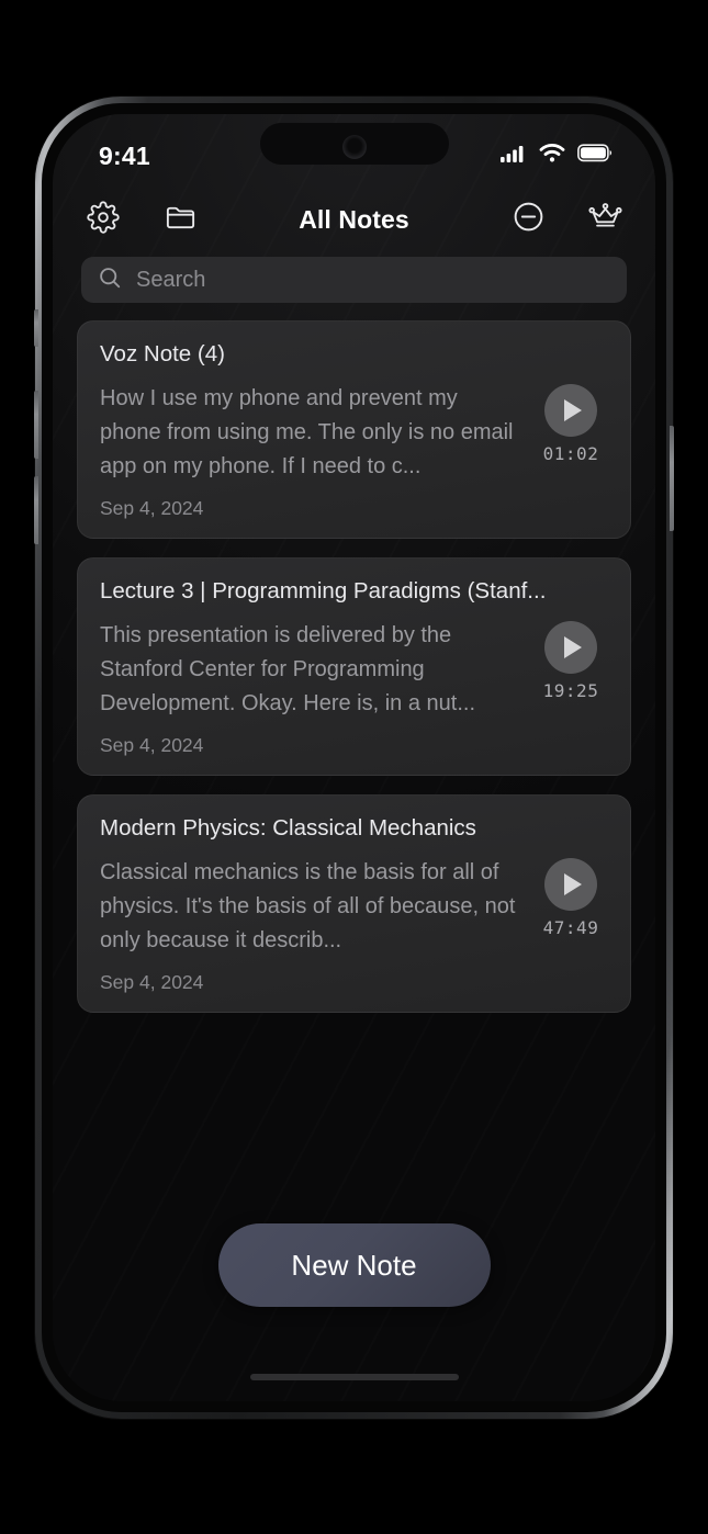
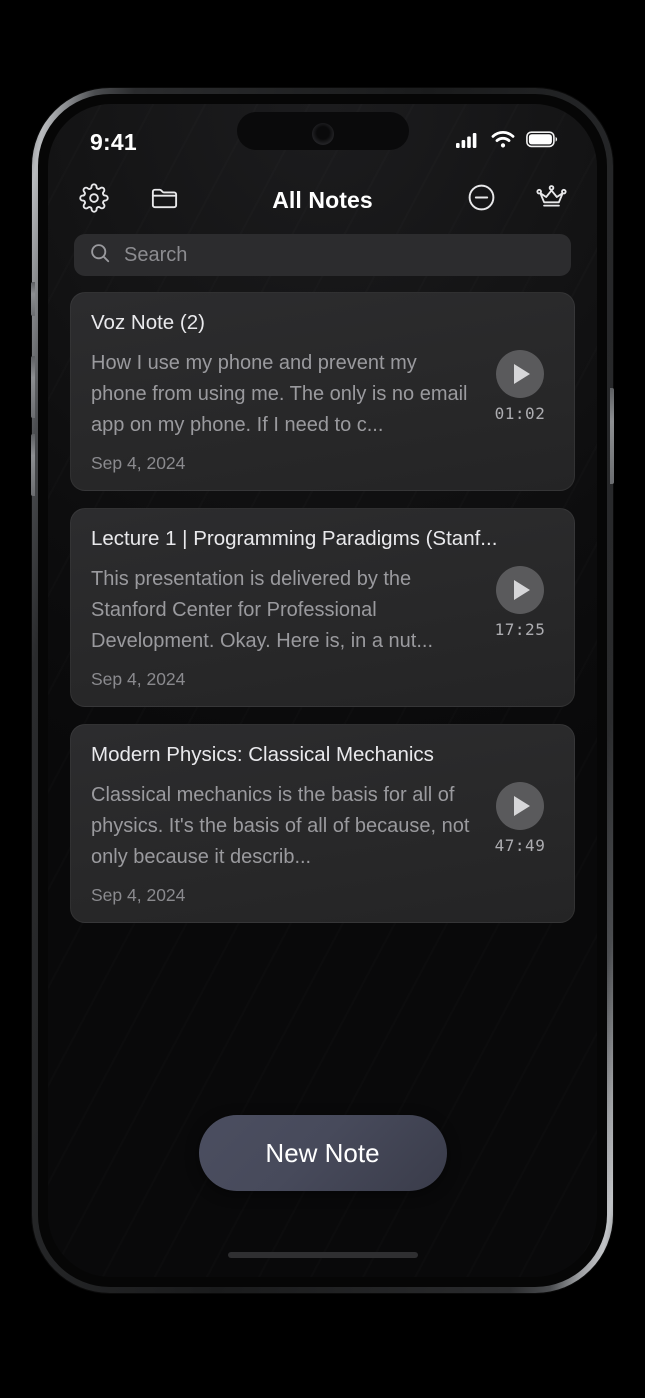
  9:41
  All Notes
  Search
- Voz Note (4)
+ Voz Note (2)
  How I use my phone and prevent my phone from using me. The only is no email app on my phone. If I need to c...
  01:02
  Sep 4, 2024
- Lecture 3 | Programming Paradigms (Stanf...
+ Lecture 1 | Programming Paradigms (Stanf...
- This presentation is delivered by the Stanford Center for Programming Development. Okay. Here is, in a nut...
+ This presentation is delivered by the Stanford Center for Professional Development. Okay. Here is, in a nut...
- 19:25
+ 17:25
  Sep 4, 2024
  Modern Physics: Classical Mechanics
  Classical mechanics is the basis for all of physics. It's the basis of all of because, not only because it describ...
  47:49
  Sep 4, 2024
  New Note
